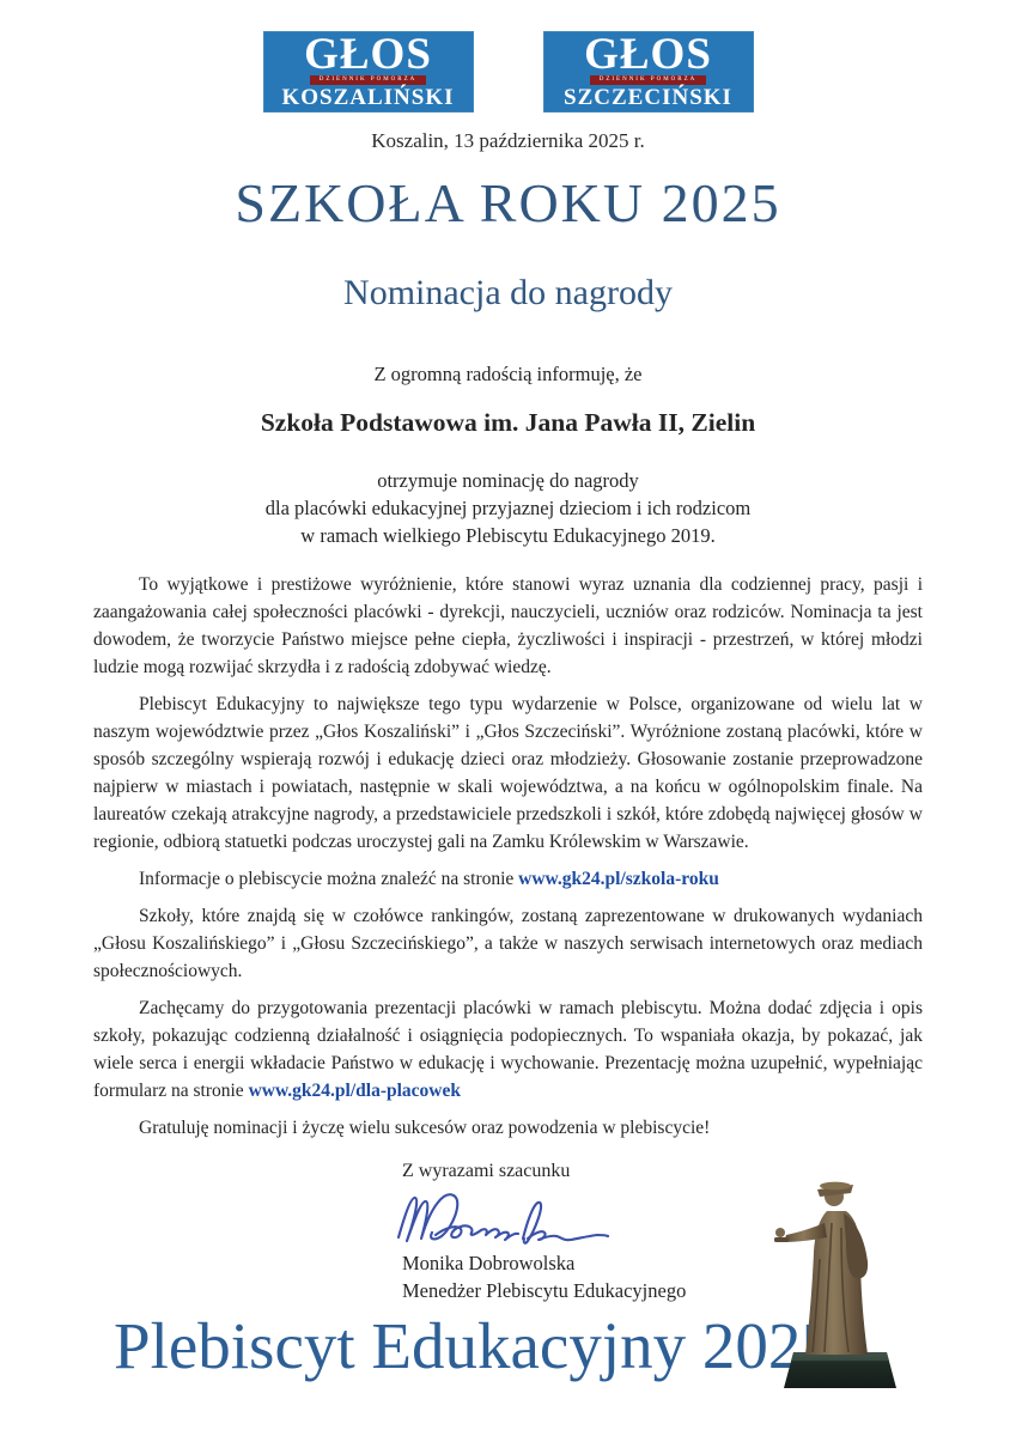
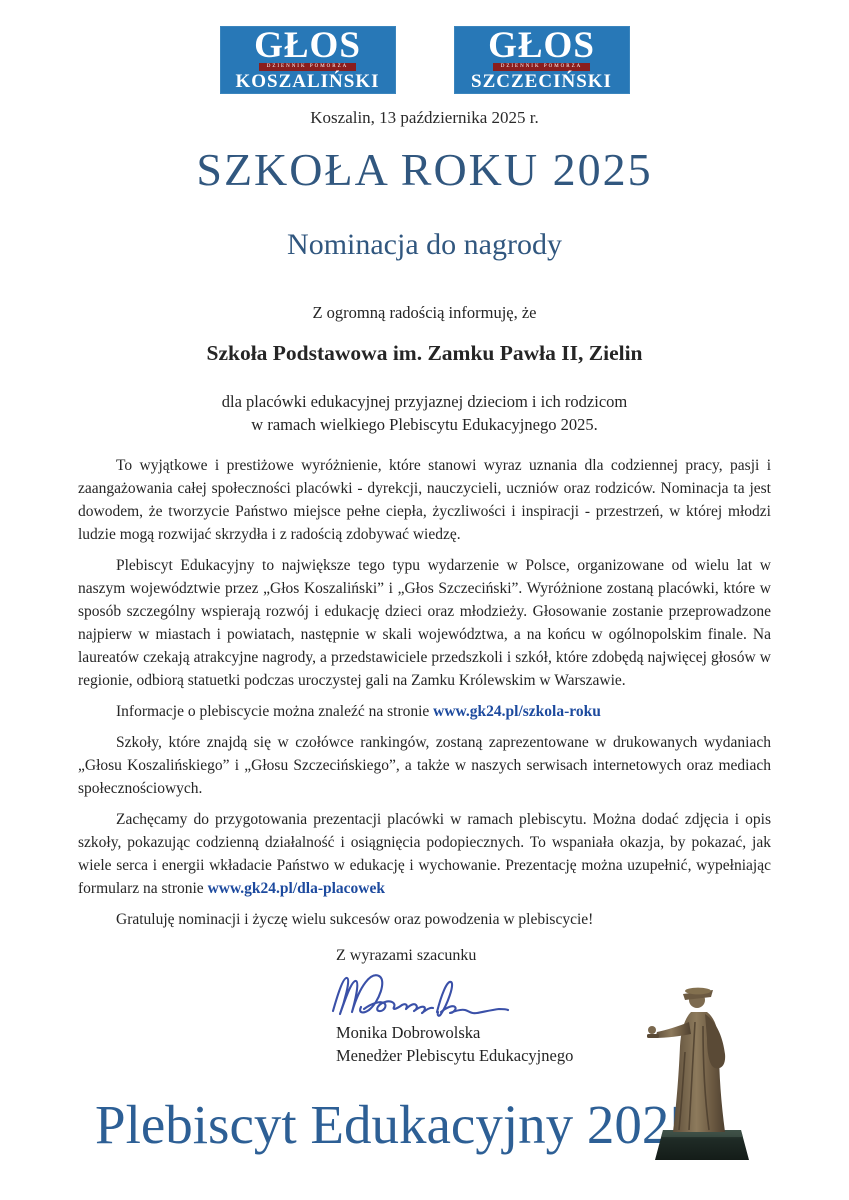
  GŁOS
  KOSZALIŃSKI
  GŁOS
  SZCZECIŃSKI
  Koszalin, 13 października 2025 r.
  SZKOŁA ROKU 2025
  Nominacja do nagrody
  Z ogromną radością informuję, że
- Szkoła Podstawowa im. Jana Pawła II, Zielin
+ Szkoła Podstawowa im. Zamku Pawła II, Zielin
- otrzymuje nominację do nagrody
  dla placówki edukacyjnej przyjaznej dzieciom i ich rodzicom
- w ramach wielkiego Plebiscytu Edukacyjnego 2019.
+ w ramach wielkiego Plebiscytu Edukacyjnego 2025.
  To wyjątkowe i prestiżowe wyróżnienie, które stanowi wyraz uznania dla codziennej pracy, pasji i zaangażowania całej społeczności placówki - dyrekcji, nauczycieli, uczniów oraz rodziców. Nominacja ta jest dowodem, że tworzycie Państwo miejsce pełne ciepła, życzliwości i inspiracji - przestrzeń, w której młodzi ludzie mogą rozwijać skrzydła i z radością zdobywać wiedzę.
  Plebiscyt Edukacyjny to największe tego typu wydarzenie w Polsce, organizowane od wielu lat w naszym województwie przez „Głos Koszaliński” i „Głos Szczeciński”. Wyróżnione zostaną placówki, które w sposób szczególny wspierają rozwój i edukację dzieci oraz młodzieży. Głosowanie zostanie przeprowadzone najpierw w miastach i powiatach, następnie w skali województwa, a na końcu w ogólnopolskim finale. Na laureatów czekają atrakcyjne nagrody, a przedstawiciele przedszkoli i szkół, które zdobędą najwięcej głosów w regionie, odbiorą statuetki podczas uroczystej gali na Zamku Królewskim w Warszawie.
  Informacje o plebiscycie można znaleźć na stronie www.gk24.pl/szkola-roku
  Szkoły, które znajdą się w czołówce rankingów, zostaną zaprezentowane w drukowanych wydaniach „Głosu Koszalińskiego” i „Głosu Szczecińskiego”, a także w naszych serwisach internetowych oraz mediach społecznościowych.
  Zachęcamy do przygotowania prezentacji placówki w ramach plebiscytu. Można dodać zdjęcia i opis szkoły, pokazując codzienną działalność i osiągnięcia podopiecznych. To wspaniała okazja, by pokazać, jak wiele serca i energii wkładacie Państwo w edukację i wychowanie. Prezentację można uzupełnić, wypełniając formularz na stronie www.gk24.pl/dla-placowek
  Gratuluję nominacji i życzę wielu sukcesów oraz powodzenia w plebiscycie!
  Z wyrazami szacunku
  Monika Dobrowolska
  Menedżer Plebiscytu Edukacyjnego
  Plebiscyt Edukacyjny 202
